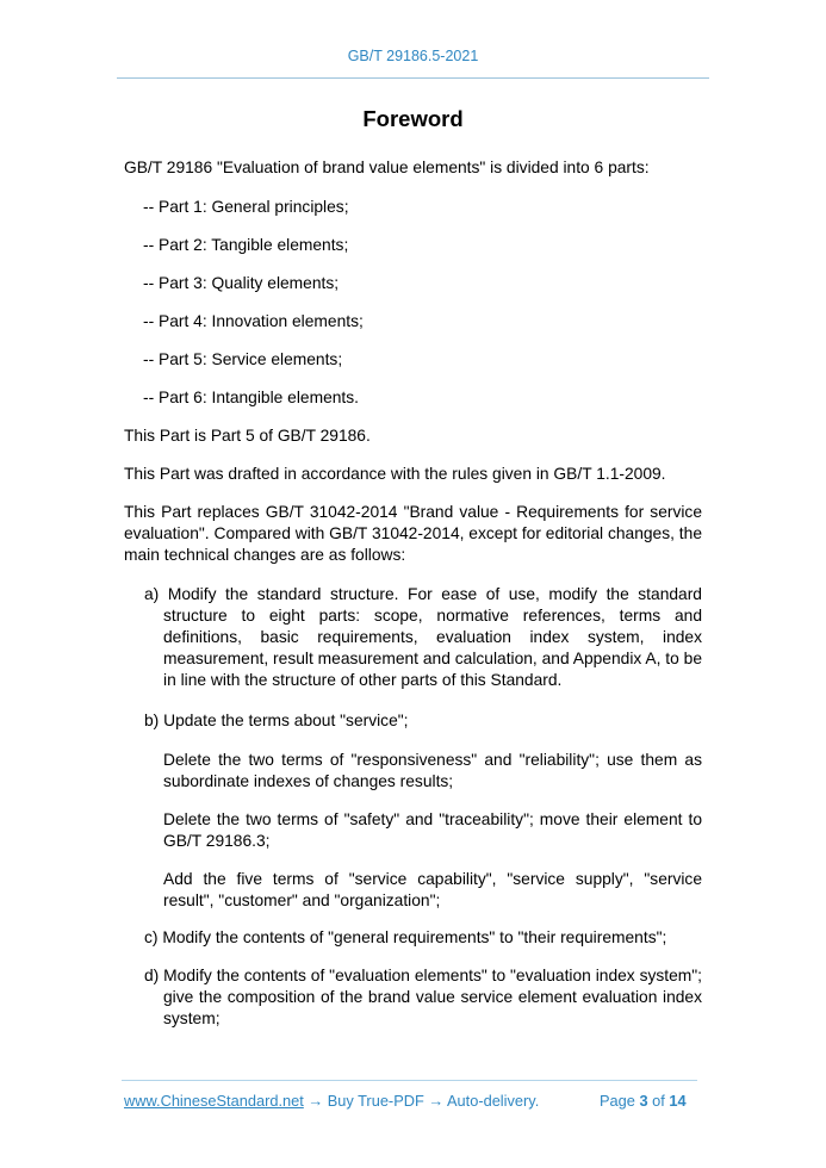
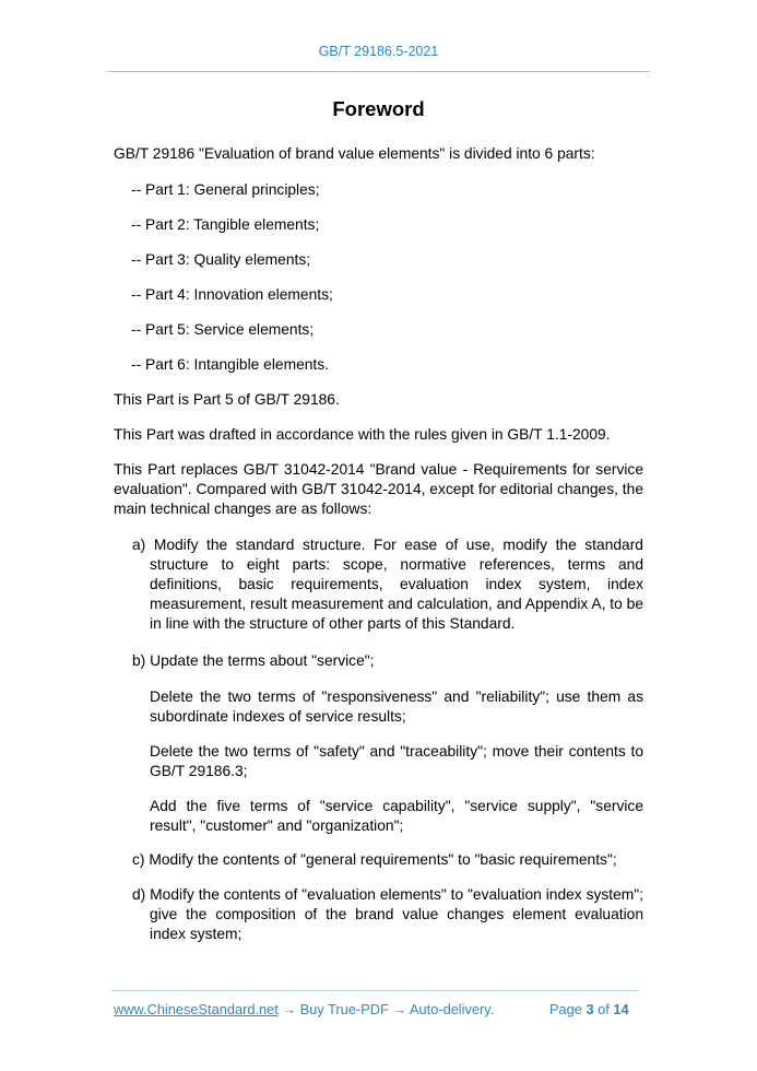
  GB/T 29186.5-2021
  Foreword
  GB/T 29186 "Evaluation of brand value elements" is divided into 6 parts:
  -- Part 1: General principles;
  -- Part 2: Tangible elements;
  -- Part 3: Quality elements;
  -- Part 4: Innovation elements;
  -- Part 5: Service elements;
  -- Part 6: Intangible elements.
  This Part is Part 5 of GB/T 29186.
  This Part was drafted in accordance with the rules given in GB/T 1.1-2009.
  This Part replaces GB/T 31042-2014 "Brand value - Requirements for service evaluation". Compared with GB/T 31042-2014, except for editorial changes, the main technical changes are as follows:
  a) Modify the standard structure. For ease of use, modify the standard structure to eight parts: scope, normative references, terms and definitions, basic requirements, evaluation index system, index measurement, result measurement and calculation, and Appendix A, to be in line with the structure of other parts of this Standard.
  b) Update the terms about "service";
- Delete the two terms of "responsiveness" and "reliability"; use them as subordinate indexes of changes results;
+ Delete the two terms of "responsiveness" and "reliability"; use them as subordinate indexes of service results;
- Delete the two terms of "safety" and "traceability"; move their element to GB/T 29186.3;
+ Delete the two terms of "safety" and "traceability"; move their contents to GB/T 29186.3;
  Add the five terms of "service capability", "service supply", "service result", "customer" and "organization";
- c) Modify the contents of "general requirements" to "their requirements";
+ c) Modify the contents of "general requirements" to "basic requirements";
- d) Modify the contents of "evaluation elements" to "evaluation index system"; give the composition of the brand value service element evaluation index system;
+ d) Modify the contents of "evaluation elements" to "evaluation index system"; give the composition of the brand value changes element evaluation index system;
  www.ChineseStandard.net → Buy True-PDF → Auto-delivery.
  Page 3 of 14
